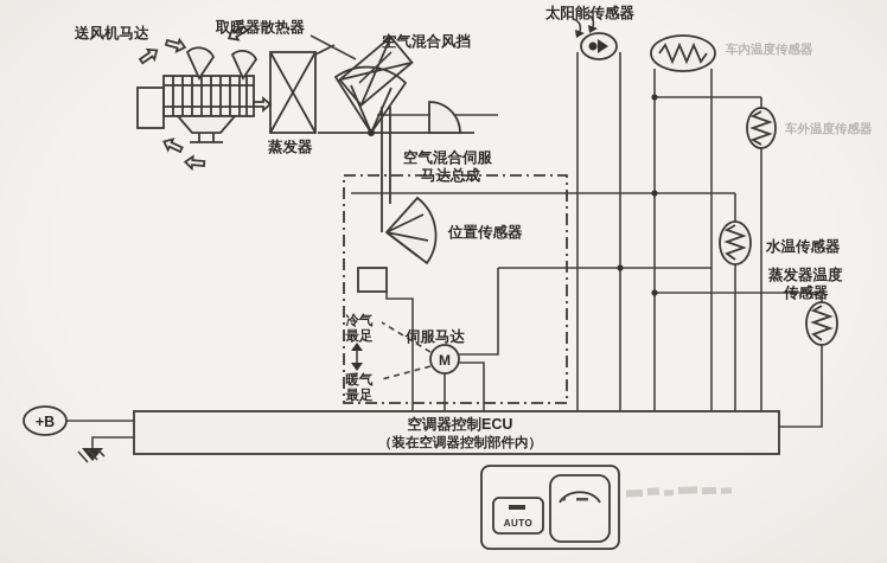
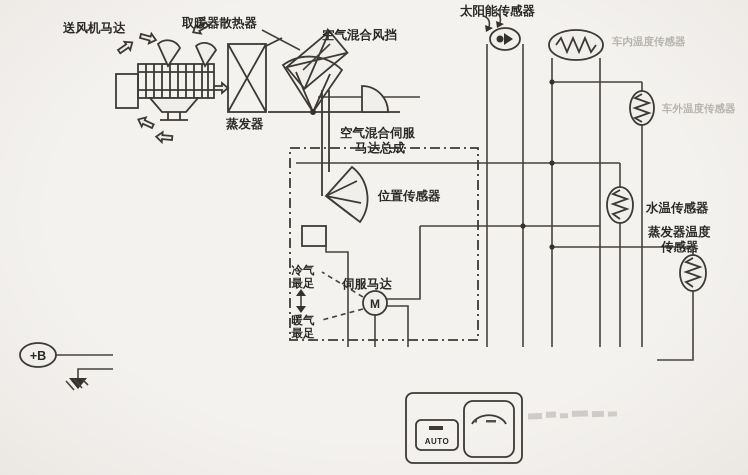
  M
  冷气
  最足
  暖气
  最足
- 空调器控制ECU
- （装在空调器控制部件内）
  +B
  AUTO
  送风机马达
  取暖器散热器
  空气混合风挡
  蒸发器
  空气混合伺服
  马达总成
  位置传感器
  伺服马达
  太阳能传感器
  车内温度传感器
  车外温度传感器
  水温传感器
  蒸发器温度
  传感器
